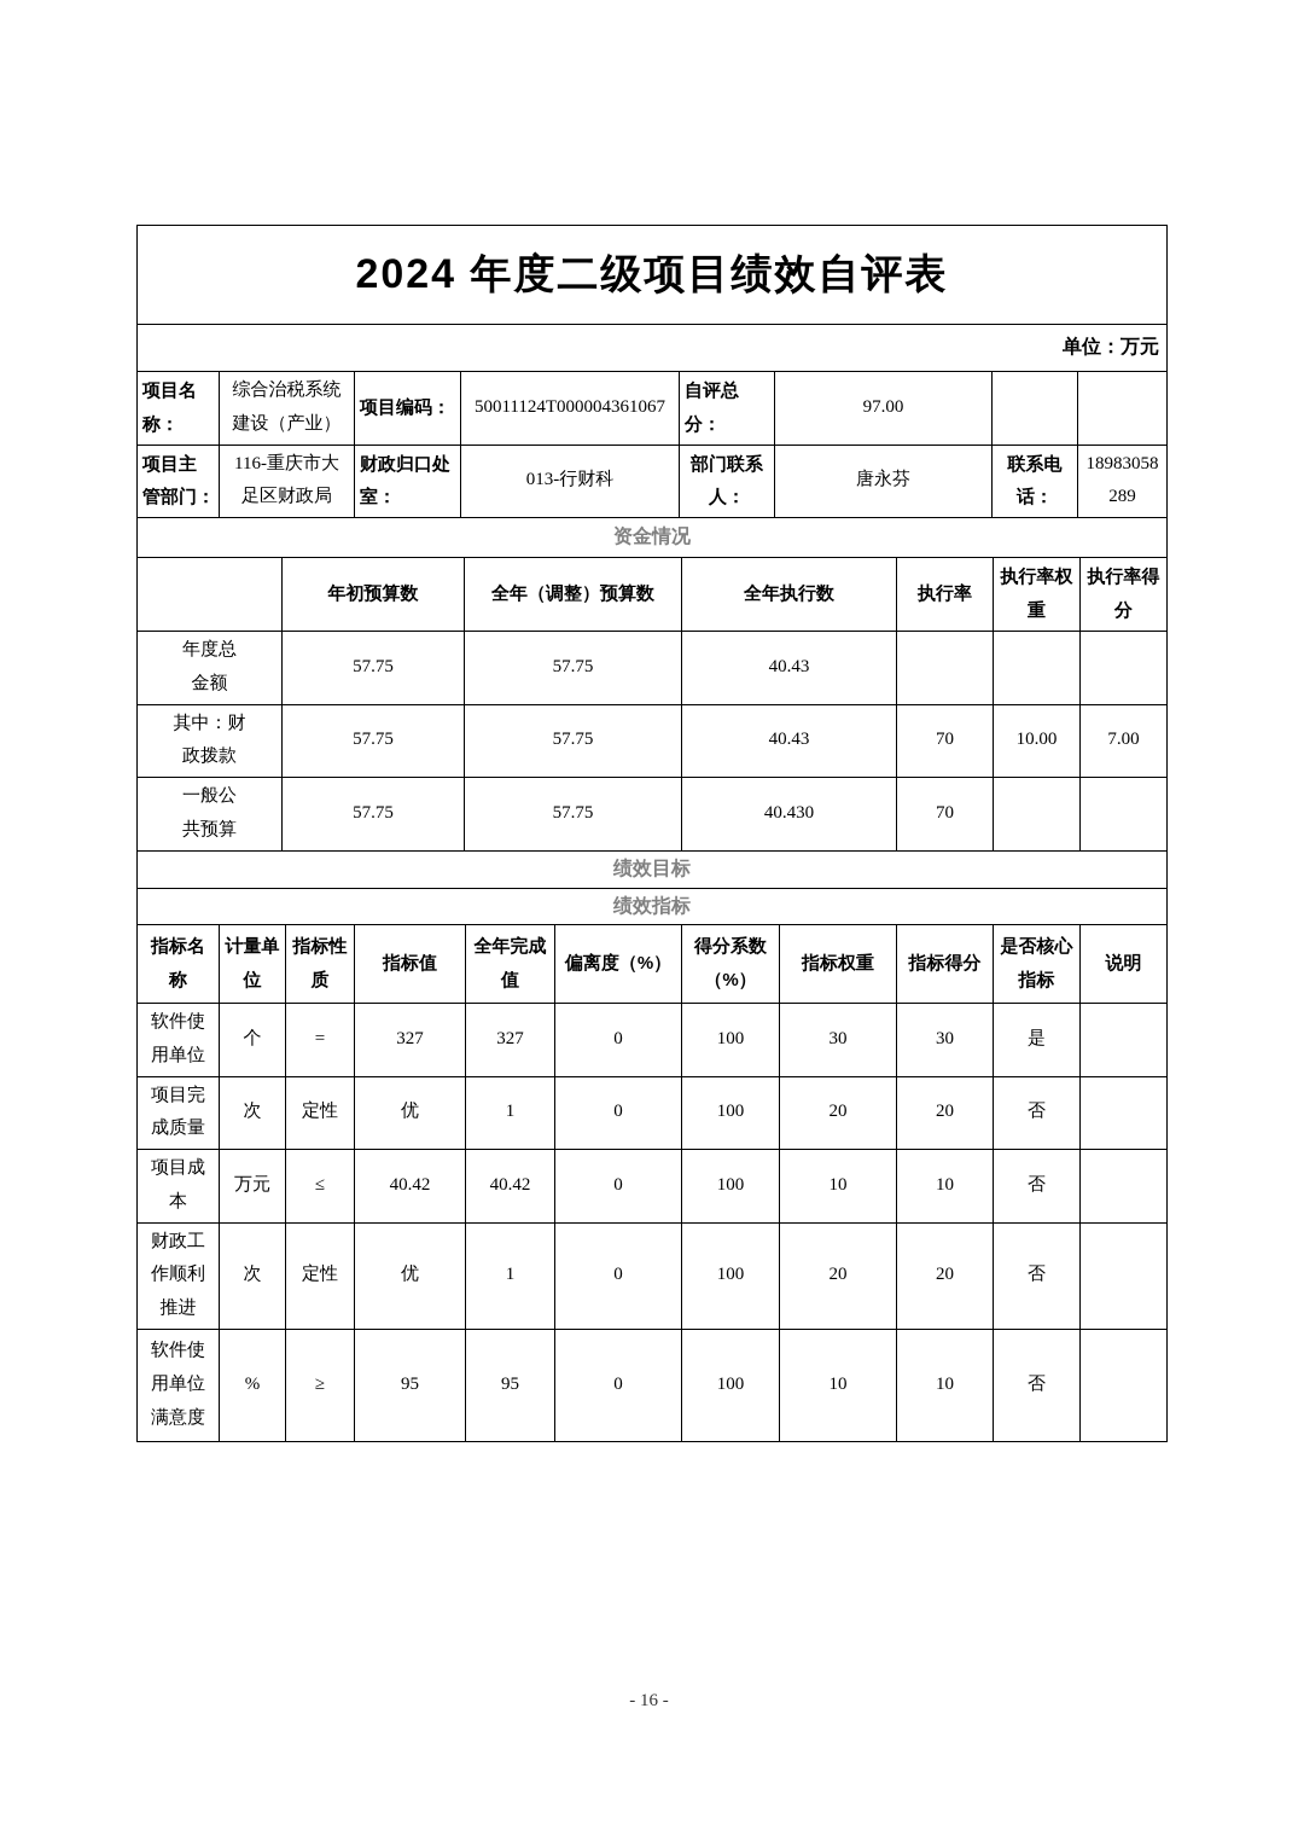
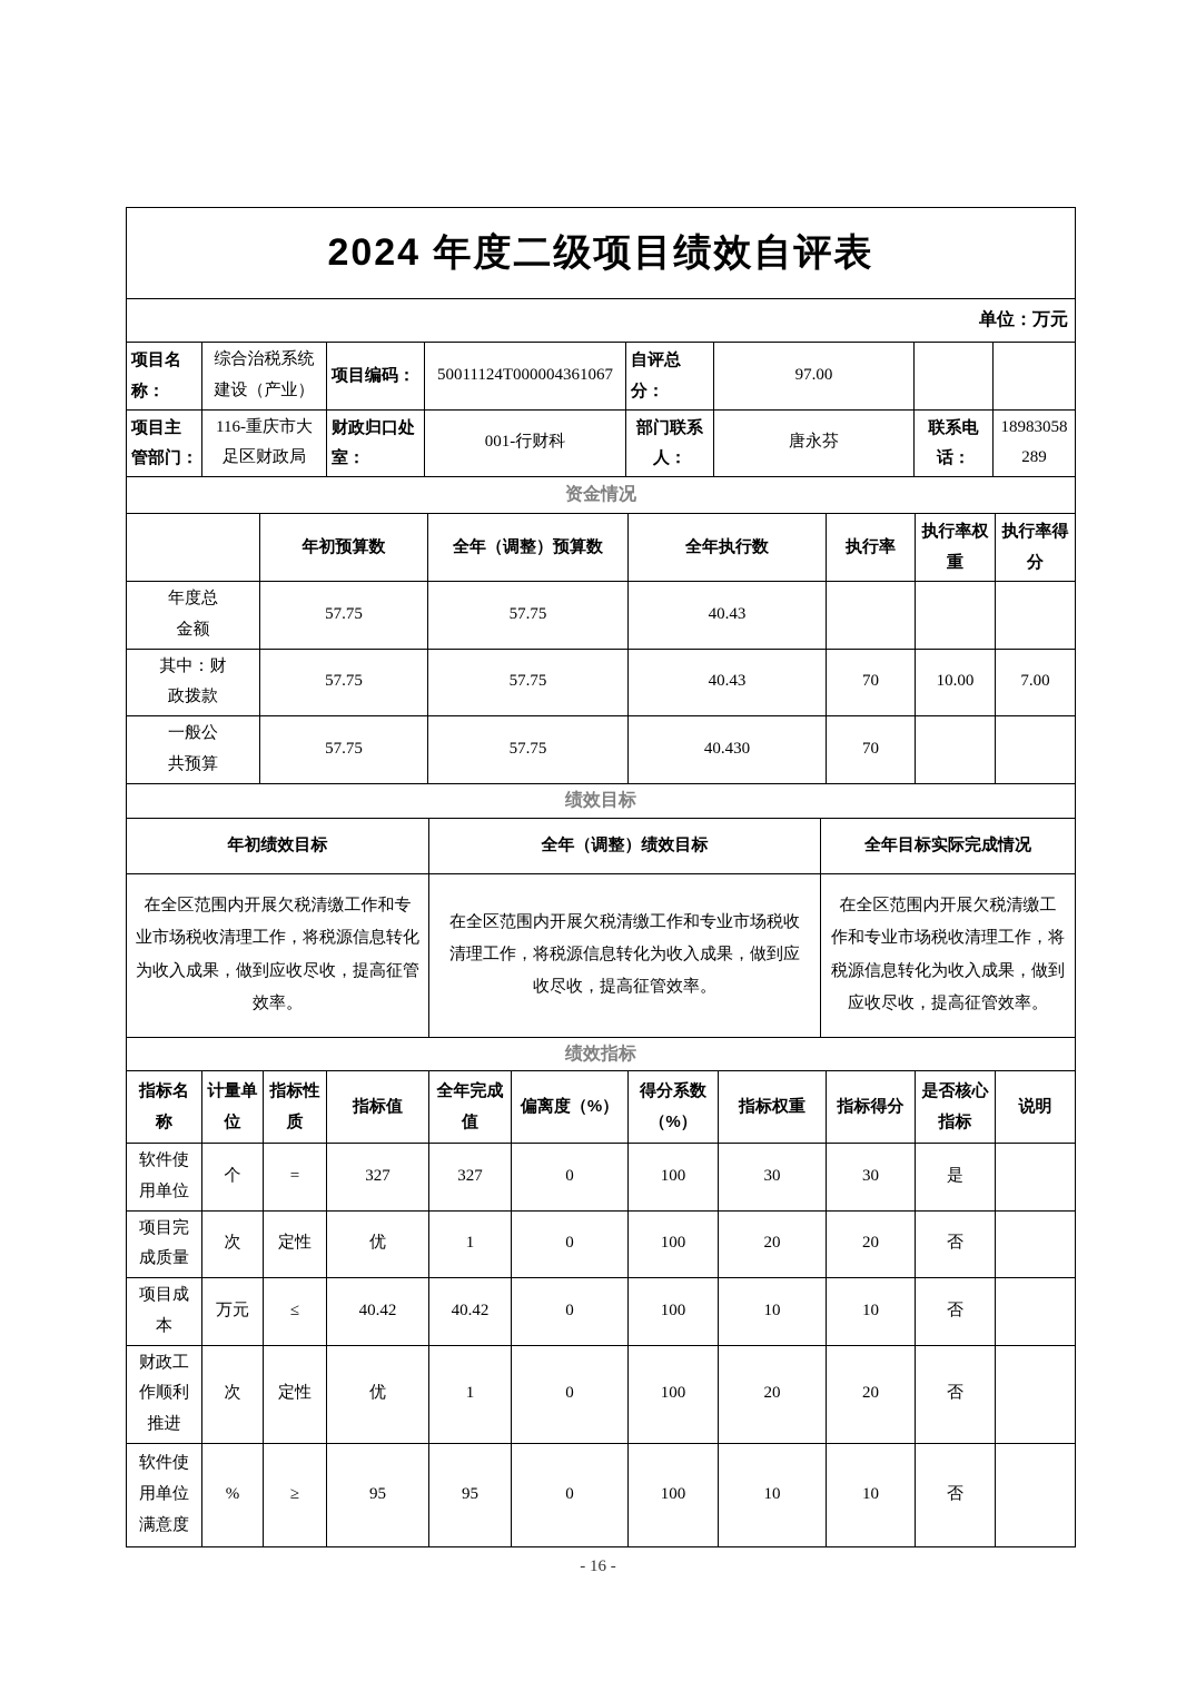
  2024 年度二级项目绩效自评表
  单位：万元
  项目名 称：	综合治税系统 建设（产业）	项目编码：	50011124T000004361067	自评总分：	97.00
- 项目主 管部门：	116-重庆市大 足区财政局	财政归口处 室：	013-行财科	部门联系 人：	唐永芬	联系电 话：	18983058 289
+ 项目主 管部门：	116-重庆市大 足区财政局	财政归口处 室：	001-行财科	部门联系 人：	唐永芬	联系电 话：	18983058 289
  资金情况
  	年初预算数	全年（调整）预算数	全年执行数	执行率	执行率权 重	执行率得 分
  年度总 金额	57.75	57.75	40.43
  其中：财 政拨款	57.75	57.75	40.43	70	10.00	7.00
  一般公 共预算	57.75	57.75	40.430	70
  绩效目标
+ 年初绩效目标	全年（调整）绩效目标	全年目标实际完成情况
+ 在全区范围内开展欠税清缴工作和专 业市场税收清理工作，将税源信息转化 为收入成果，做到应收尽收，提高征管 效率。	在全区范围内开展欠税清缴工作和专业市场税收 清理工作，将税源信息转化为收入成果，做到应 收尽收，提高征管效率。	在全区范围内开展欠税清缴工 作和专业市场税收清理工作，将 税源信息转化为收入成果，做到 应收尽收，提高征管效率。
  绩效指标
  指标名 称	计量单 位	指标性 质	指标值	全年完成 值	偏离度（%）	得分系数 （%）	指标权重	指标得分	是否核心 指标	说明
  软件使 用单位	个	=	327	327	0	100	30	30	是
  项目完 成质量	次	定性	优	1	0	100	20	20	否
  项目成 本	万元	≤	40.42	40.42	0	100	10	10	否
  财政工 作顺利 推进	次	定性	优	1	0	100	20	20	否
  软件使 用单位 满意度	%	≥	95	95	0	100	10	10	否
  - 16 -
